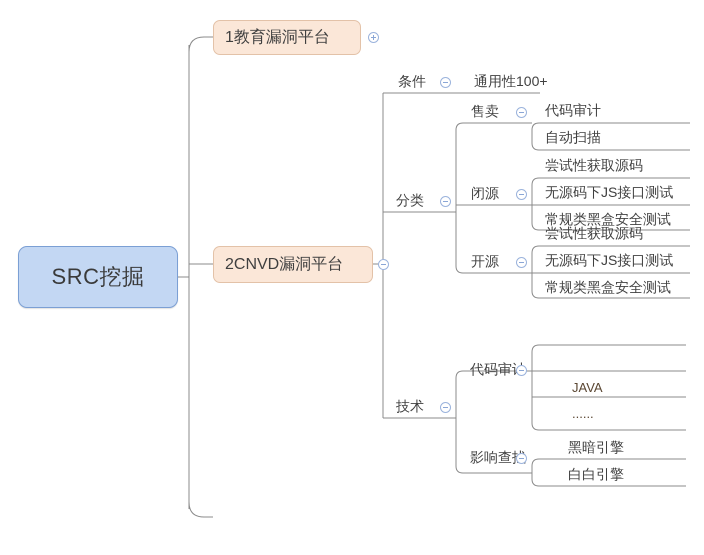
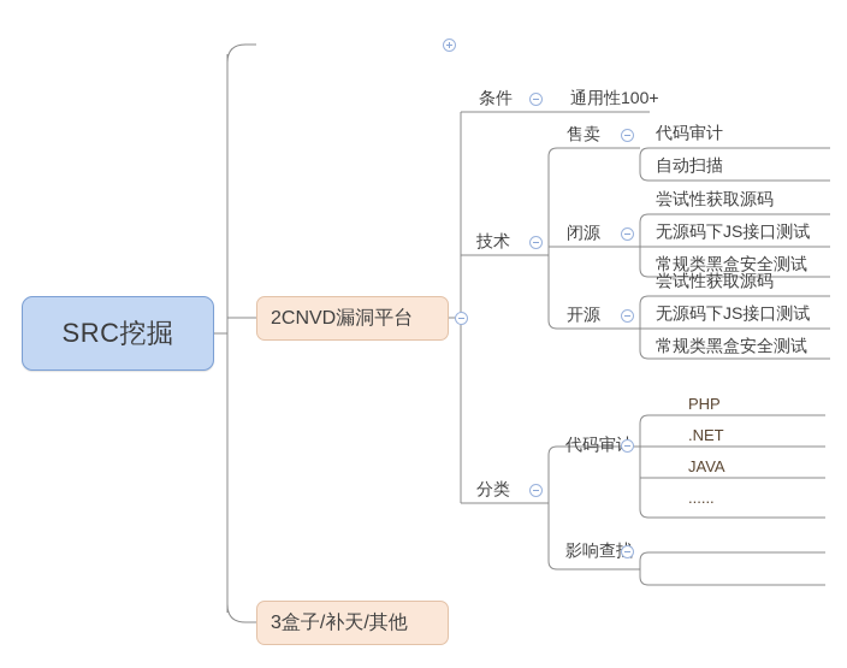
  SRC挖掘
- 1教育漏洞平台
  2CNVD漏洞平台
+ 3盒子/补天/其他
  条件
  通用性100+
- 分类
+ 技术
  售卖
  代码审计
  自动扫描
  闭源
  尝试性获取源码
  无源码下JS接口测试
  常规类黑盒安全测试
  开源
  尝试性获取源码
  无源码下JS接口测试
  常规类黑盒安全测试
- 技术
+ 分类
  代码审
+ PHP
+ .NET
  JAVA
  ......
  影响查
- 黑暗引擎
- 白白引擎
